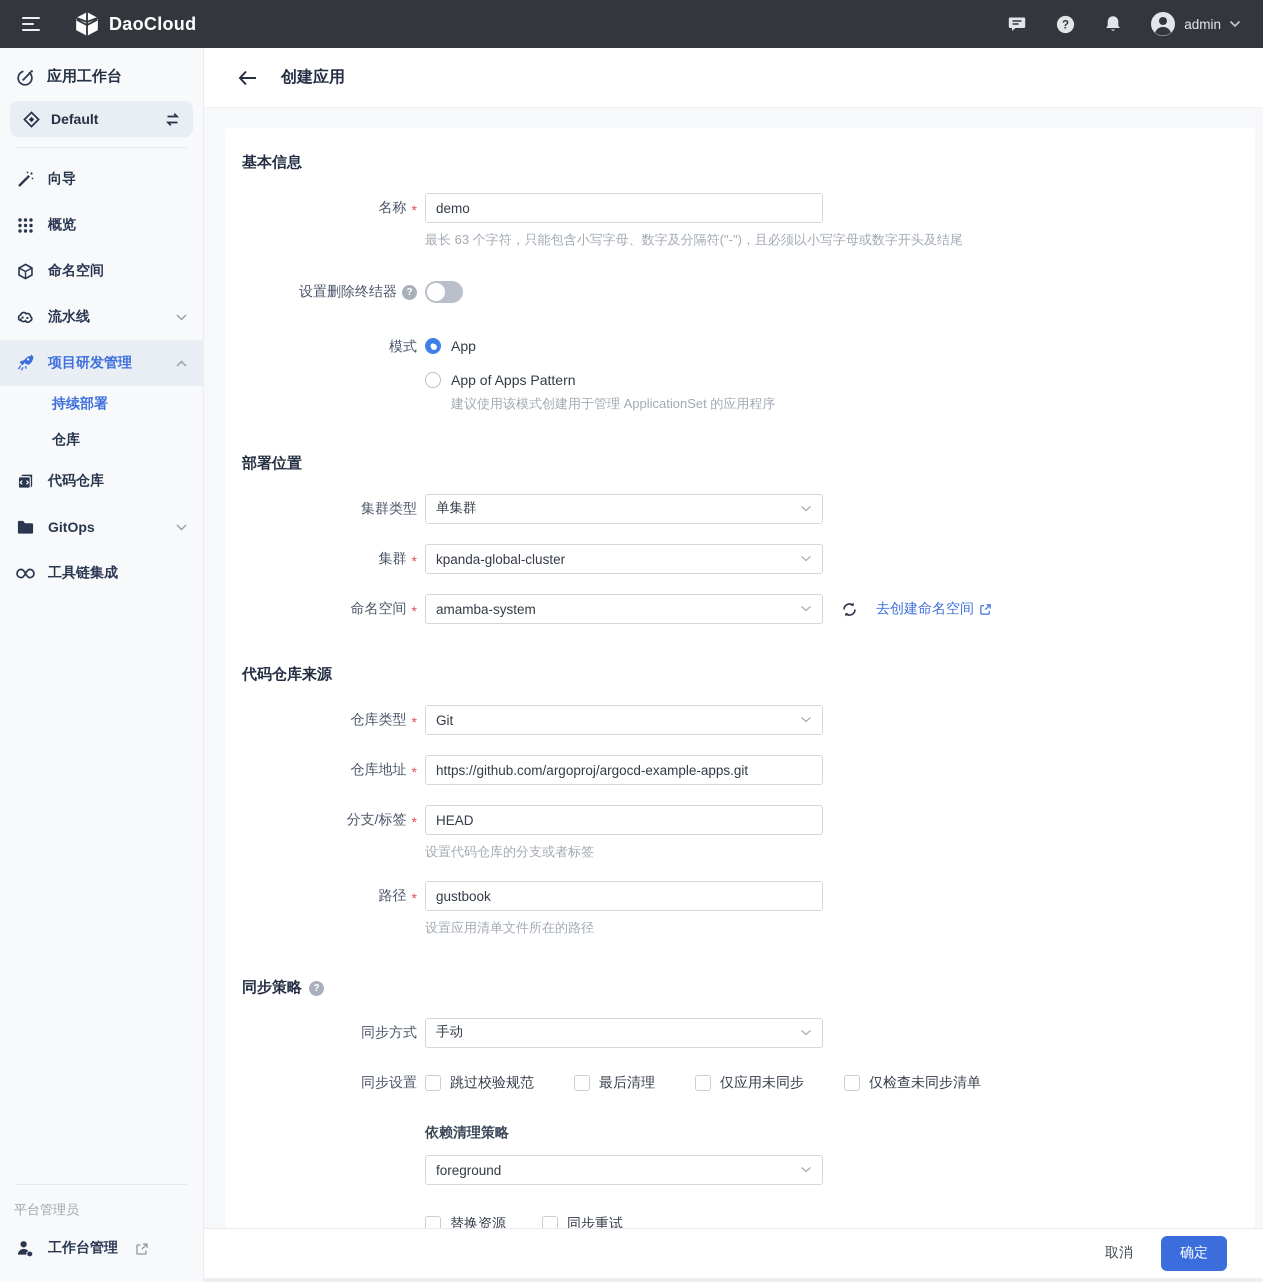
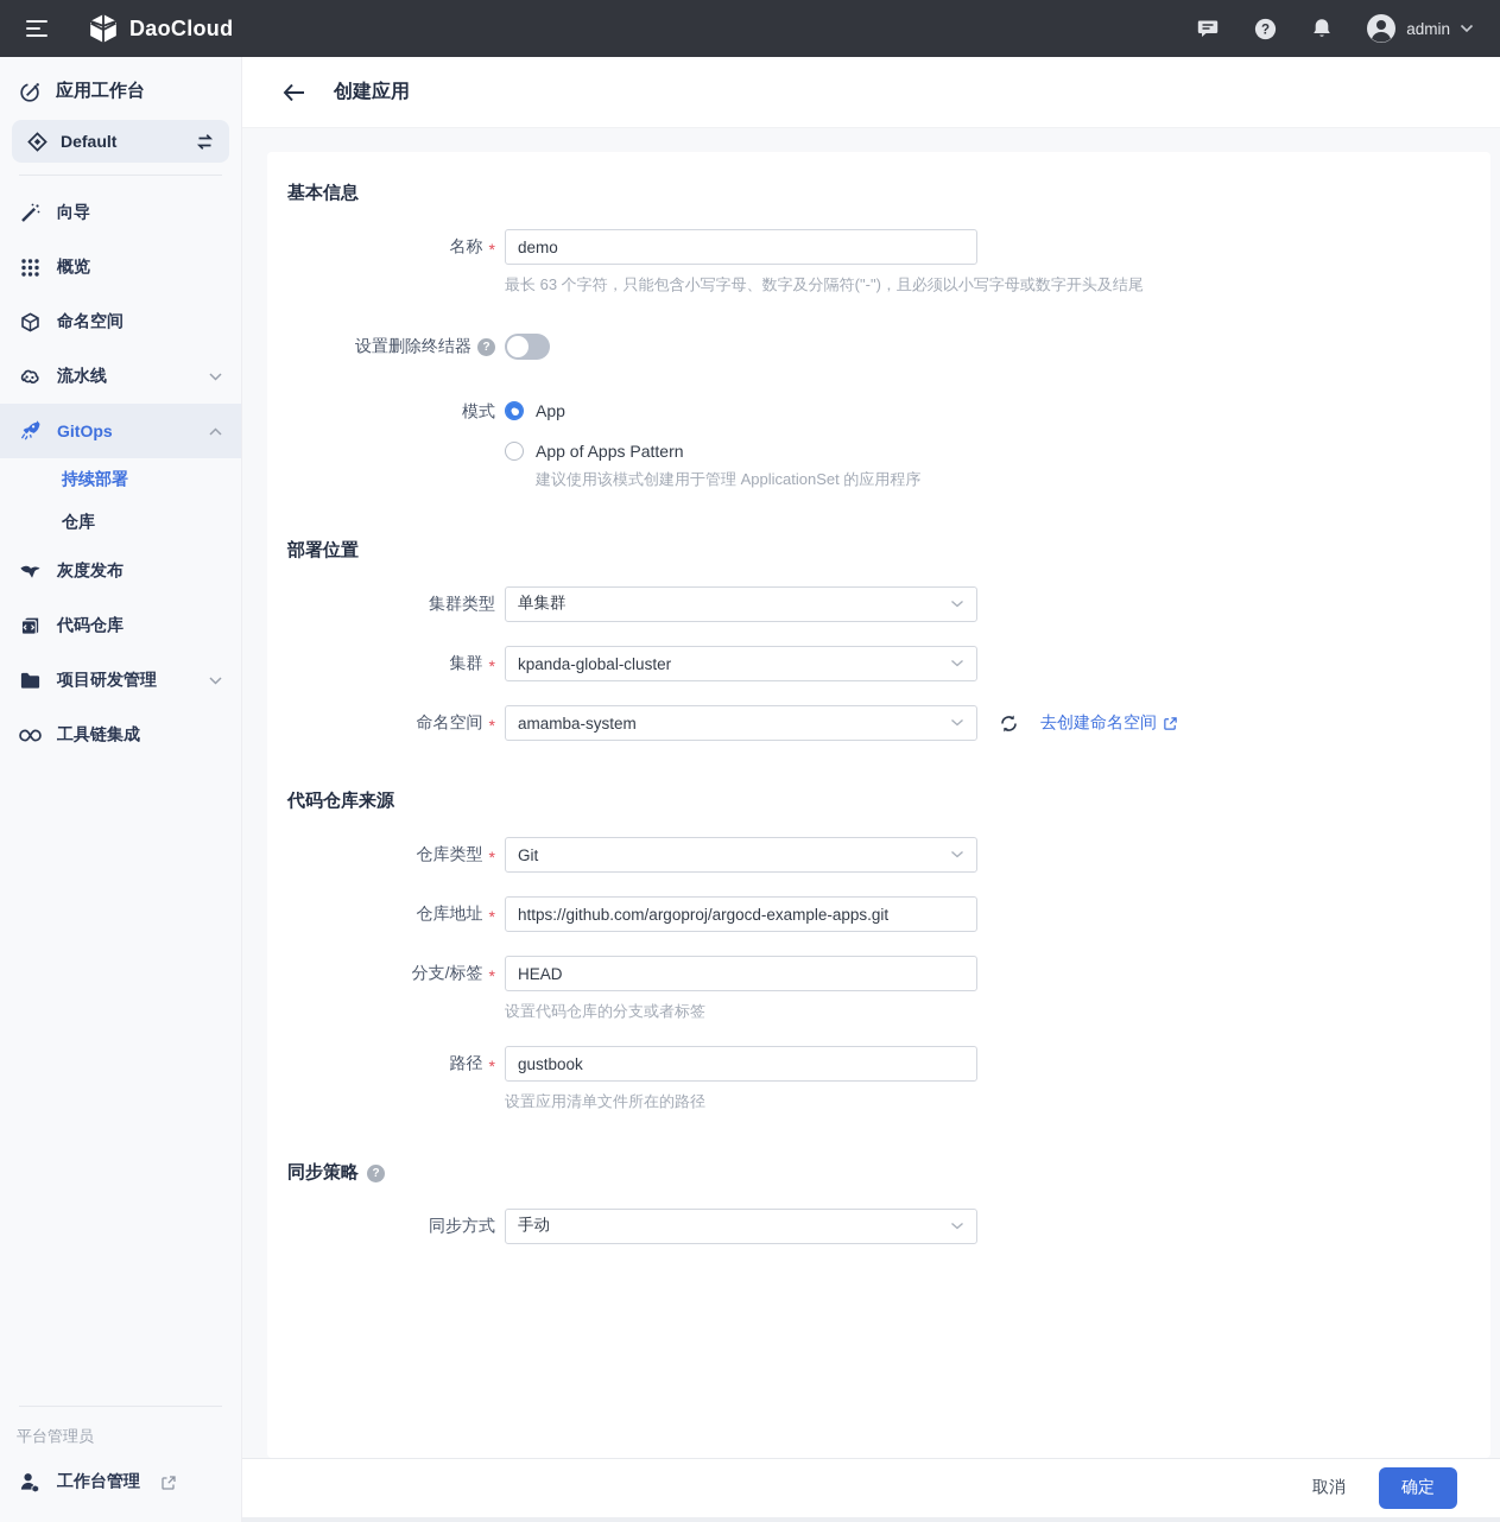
  DaoCloud
  ?
  admin
  应用工作台
  Default
  向导
  概览
  命名空间
  流水线
- 项目研发管理
+ GitOps
  持续部署
  仓库
+ 灰度发布
  代码仓库
- GitOps
+ 项目研发管理
  工具链集成
  平台管理员
  工作台管理
  创建应用
  基本信息
  名称
  *
  demo
  最长 63 个字符，只能包含小写字母、数字及分隔符("-")，且必须以小写字母或数字开头及结尾
  设置删除终结器
  ?
  模式
  App
  App of Apps Pattern
  建议使用该模式创建用于管理 ApplicationSet 的应用程序
  部署位置
  集群类型
  单集群
  集群
  *
  kpanda-global-cluster
  命名空间
  *
  amamba-system
  去创建命名空间
  代码仓库来源
  仓库类型
  *
  Git
  仓库地址
  *
  https://github.com/argoproj/argocd-example-apps.git
  分支/标签
  *
  HEAD
  设置代码仓库的分支或者标签
  路径
  *
  gustbook
  设置应用清单文件所在的路径
  同步策略
  ?
  同步方式
  手动
- 同步设置
- 跳过校验规范
- 最后清理
- 仅应用未同步
- 仅检查未同步清单
- 依赖清理策略
- foreground
- 替换资源
- 同步重试
  取消
  确定
